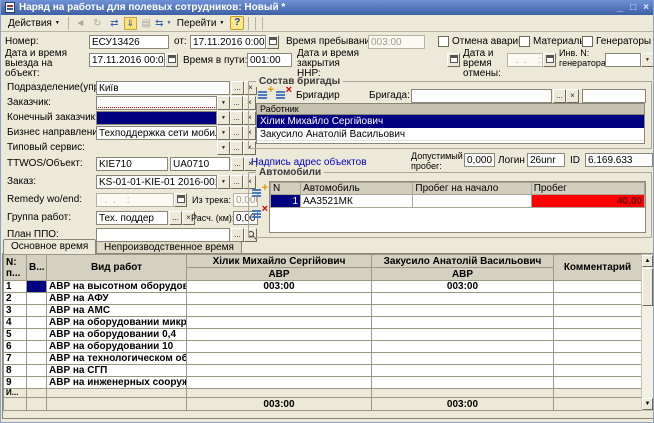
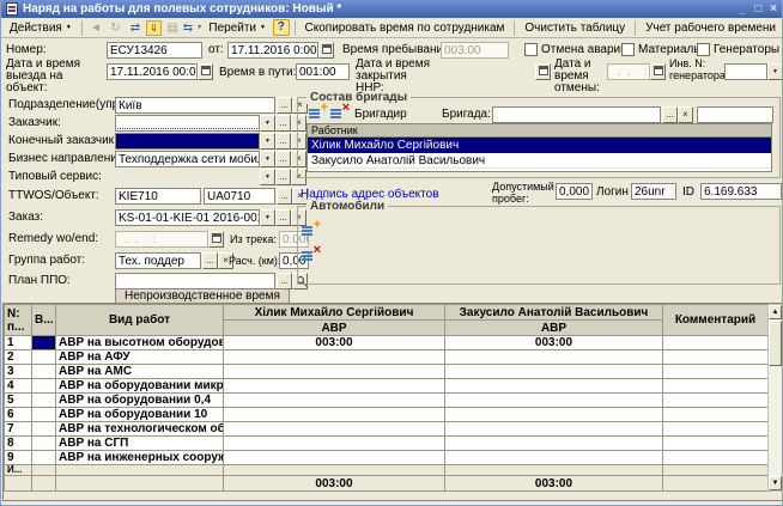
  Наряд на работы для полевых сотрудников: Новый *
  _
  □
  ×
  Действия
  ◄
  ↻
  ⇄
  ⇓
  ▤
  ⇆
  Перейти
  ?
+ Скопировать время по сотрудникам
+ Очистить таблицу
+ Учет рабочего времени
  Номер:
  ЕСУ13426
  от:
  17.11.2016 0:00
  Время пребыван
  003:00
  Отмена авари
  Материал
  Генераторы
  Дата и время выезда на объект:
  17.11.2016 00:0
  Время в пути:
  001:00
  Дата и время закрытия ННР:
  Дата и время отмены:
  . . :
  Инв. N: генератора
  Подразделение(уп
  Київ
  ...
  ×
  Заказчик:
  ...
  ×
  Конечный заказчик
  ...
  ×
  Бизнес направлен
  Техподдержка сети моби
  ...
  ×
  Типовый сервис:
  ...
  ×
  TTWOS/Объект:
  KIE710
  UA0710
  ...
  ×
  Заказ:
  KS-01-01-KIE-01 2016-00
  ...
  ×
  Remedy wo/end:
  . . :
  Из трека:
  0.00
  Группа работ:
  Тех. поддер
  ...
  ×
  Расч. (км)
  0,00
  План ППО:
  ...
  Состав бригады
  Бригадир
  Бригада:
  ...
  ×
  Работник
  Хілик Михайло Сергійович
  Закусило Анатолій Васильович
  Надпись адрес объектов
  Допустимый пробег:
  0,000
  Логин
  26unr
  ID
  6.169.633
  Автомобили
- N	Автомобиль	Пробег на начало	Пробег
- 1	АА3521МК		40,00
- Основное время
  Непроизводственное время
  N:п...	В...	Вид работ	Хілик Михайло Сергійович	Закусило Анатолій Васильович	Комментарий
  АВР	АВР
  1		АВР на высотном оборудов	003:00	003:00
  2		АВР на АФУ
  3		АВР на АМС
  4		АВР на оборудовании микр
  5		АВР на оборудовании 0,4
  6		АВР на оборудовании 10
  7		АВР на технологическом об
  8		АВР на СГП
  9		АВР на инженерных сооруж
  И...
  			003:00	003:00
